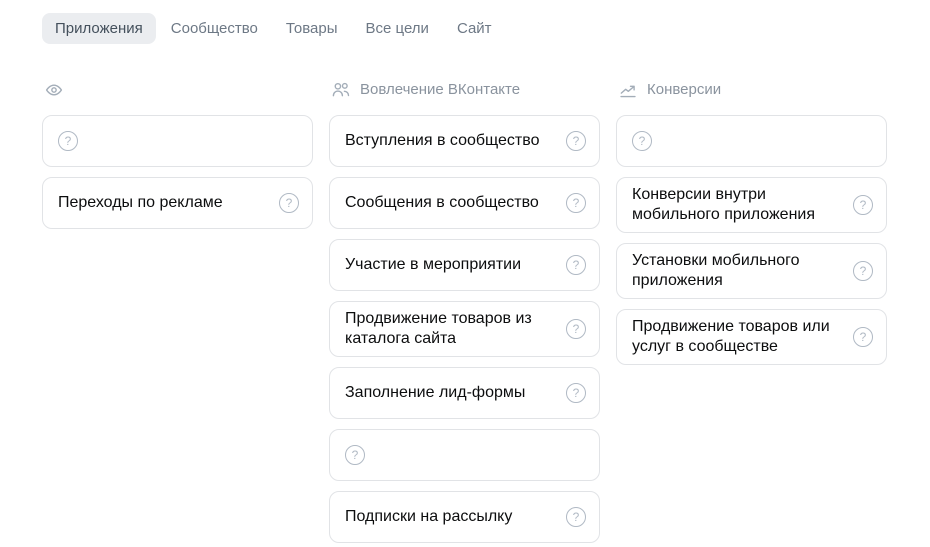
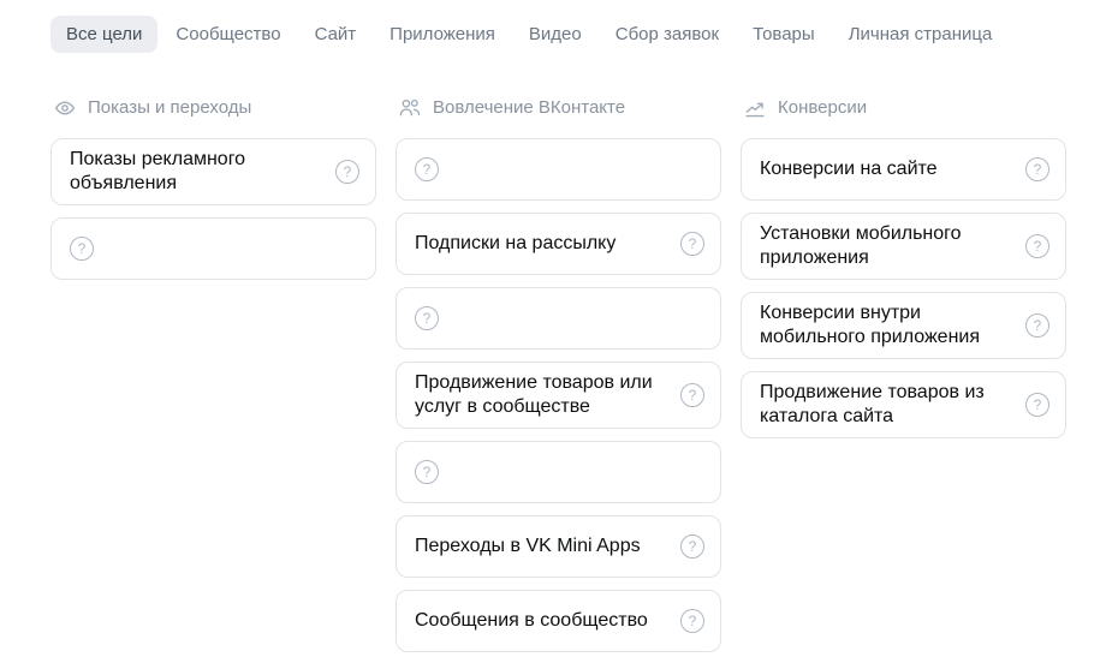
- Приложения
+ Все цели
  Сообщество
- Товары
+ Сайт
- Все цели
+ Приложения
+ Видео
+ Сбор заявок
- Сайт
+ Товары
+ Личная страница
+ Показы и переходы
+ Показы рекламного объявления
  ?
- Переходы по рекламе
  ?
  Вовлечение ВКонтакте
- Вступления в сообщество
  ?
- Сообщения в сообщество
+ Подписки на рассылку
  ?
- Участие в мероприятии
  ?
- Продвижение товаров из каталога сайта
+ Продвижение товаров или услуг в сообществе
  ?
- Заполнение лид-формы
  ?
+ Переходы в VK Mini Apps
  ?
- Подписки на рассылку
+ Сообщения в сообщество
  ?
  Конверсии
+ Конверсии на сайте
  ?
- Конверсии внутри мобильного приложения
+ Установки мобильного приложения
  ?
- Установки мобильного приложения
+ Конверсии внутри мобильного приложения
  ?
- Продвижение товаров или услуг в сообществе
+ Продвижение товаров из каталога сайта
  ?
